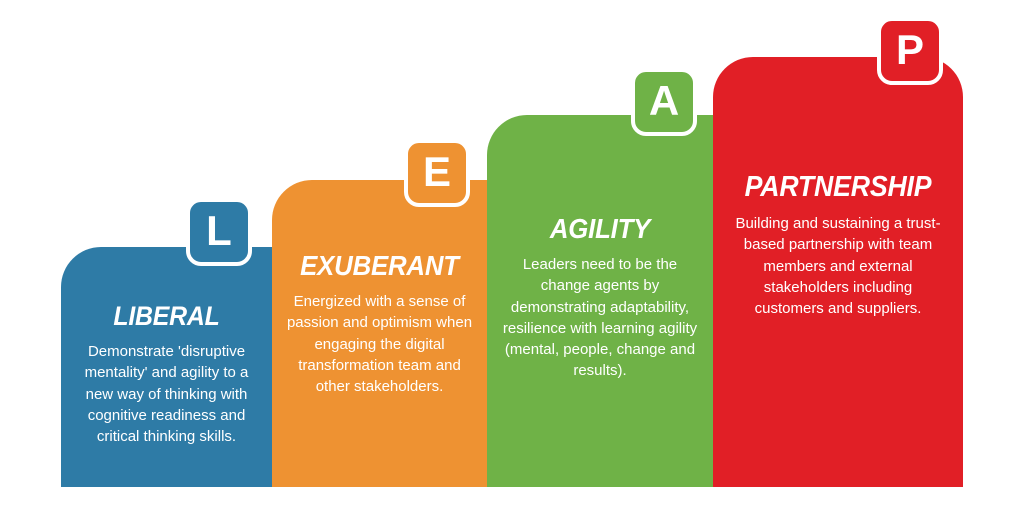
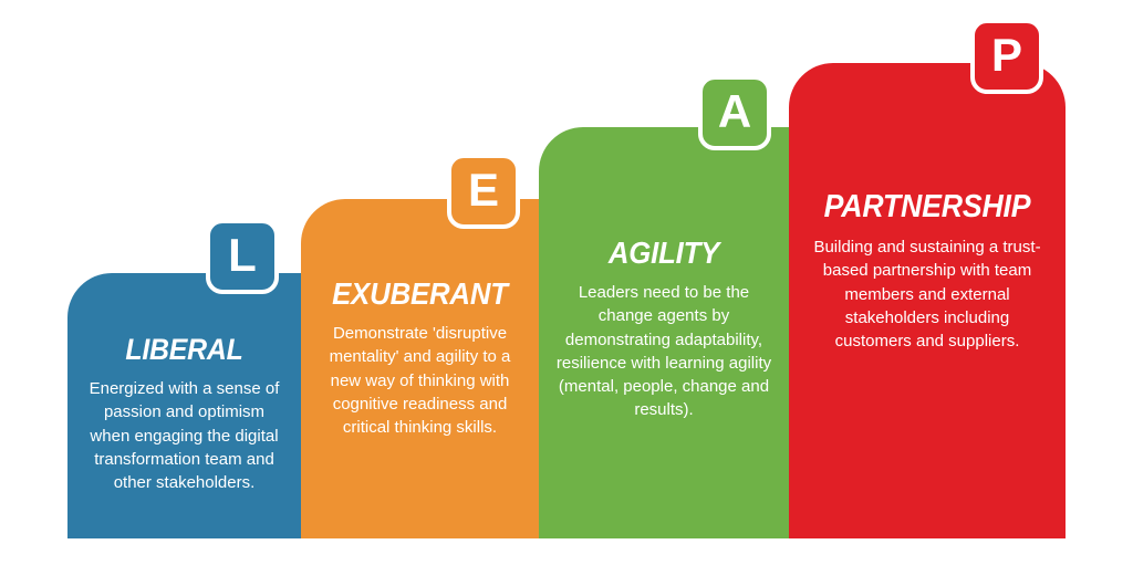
  PARTNERSHIP
  Building and sustaining a trust-based partnership with team members and external stakeholders including customers and suppliers.
  AGILITY
  Leaders need to be the change agents by demonstrating adaptability, resilience with learning agility (mental, people, change and results).
  EXUBERANT
- Energized with a sense of passion and optimism when engaging the digital transformation team and other stakeholders.
+ Demonstrate 'disruptive mentality' and agility to a new way of thinking with cognitive readiness and critical thinking skills.
  LIBERAL
- Demonstrate 'disruptive mentality' and agility to a new way of thinking with cognitive readiness and critical thinking skills.
+ Energized with a sense of passion and optimism when engaging the digital transformation team and other stakeholders.
  L
  E
  A
  P
